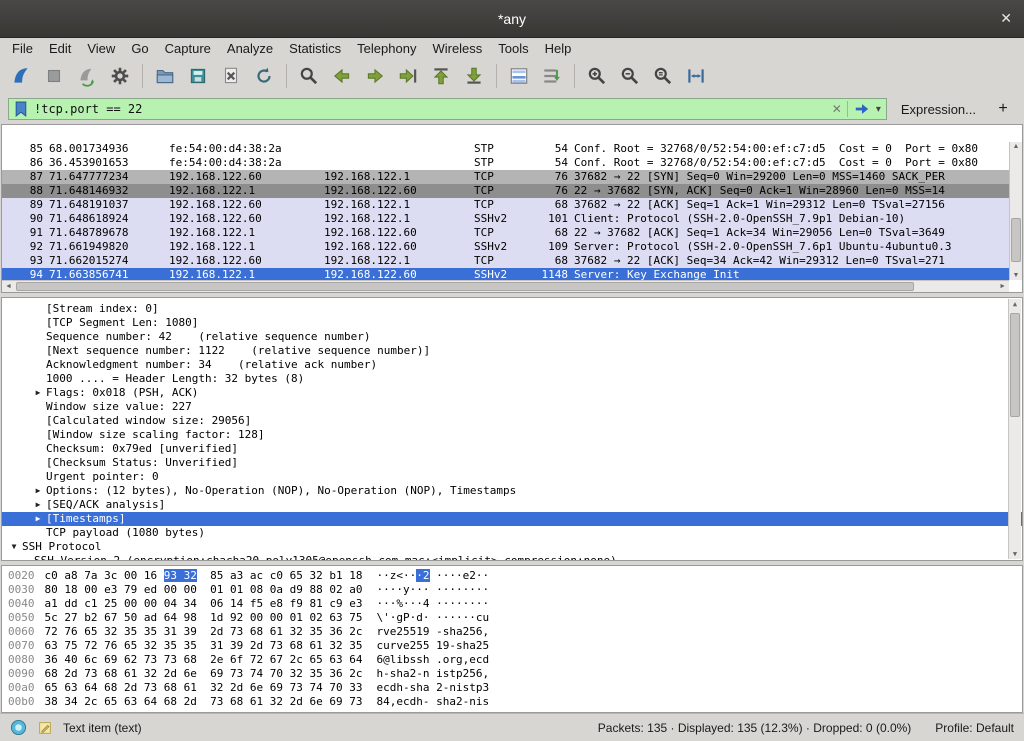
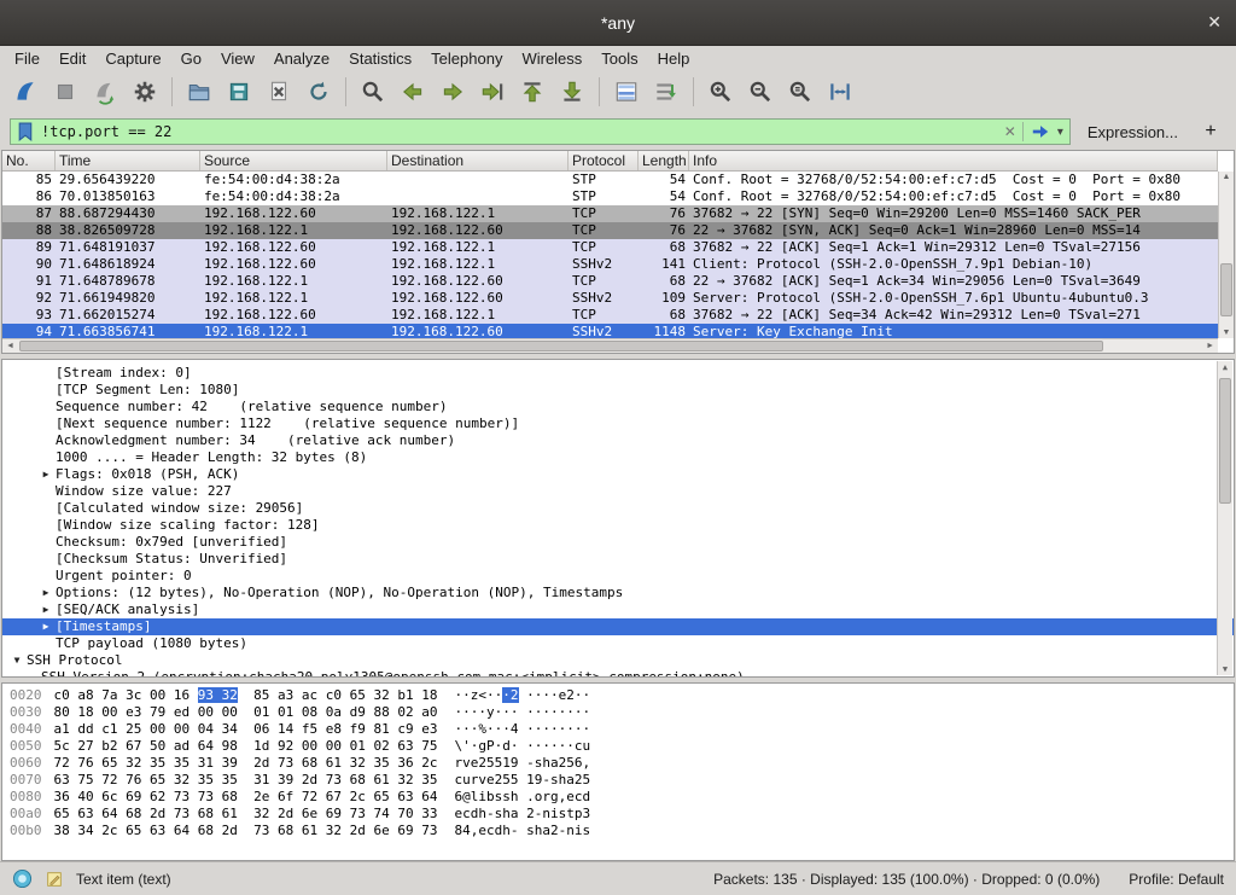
  *any
  ✕
  File
  Edit
- View
+ Capture
  Go
- Capture
+ View
  Analyze
  Statistics
  Telephony
  Wireless
  Tools
  Help
  !tcp.port == 22
  ✕
  ▾
  Expression...
  +
+ No.
+ Time
+ Source
+ Destination
+ Protocol
+ Length
+ Info
  85
- 68.001734936
+ 29.656439220
  fe:54:00:d4:38:2a
  STP
  54
  Conf. Root = 32768/0/52:54:00:ef:c7:d5 Cost = 0 Port = 0x80
  86
- 36.453901653
+ 70.013850163
  fe:54:00:d4:38:2a
  STP
  54
  Conf. Root = 32768/0/52:54:00:ef:c7:d5 Cost = 0 Port = 0x80
  87
- 71.647777234
+ 88.687294430
  192.168.122.60
  192.168.122.1
  TCP
  76
  37682 → 22 [SYN] Seq=0 Win=29200 Len=0 MSS=1460 SACK_PER
  88
- 71.648146932
+ 38.826509728
  192.168.122.1
  192.168.122.60
  TCP
  76
  22 → 37682 [SYN, ACK] Seq=0 Ack=1 Win=28960 Len=0 MSS=14
  89
  71.648191037
  192.168.122.60
  192.168.122.1
  TCP
  68
  37682 → 22 [ACK] Seq=1 Ack=1 Win=29312 Len=0 TSval=27156
  90
  71.648618924
  192.168.122.60
  192.168.122.1
  SSHv2
- 101
+ 141
  Client: Protocol (SSH-2.0-OpenSSH_7.9p1 Debian-10)
  91
  71.648789678
  192.168.122.1
  192.168.122.60
  TCP
  68
  22 → 37682 [ACK] Seq=1 Ack=34 Win=29056 Len=0 TSval=3649
  92
  71.661949820
  192.168.122.1
  192.168.122.60
  SSHv2
  109
  Server: Protocol (SSH-2.0-OpenSSH_7.6p1 Ubuntu-4ubuntu0.3
  93
  71.662015274
  192.168.122.60
  192.168.122.1
  TCP
  68
  37682 → 22 [ACK] Seq=34 Ack=42 Win=29312 Len=0 TSval=271
  94
  71.663856741
  192.168.122.1
  192.168.122.60
  SSHv2
  1148
  Server: Key Exchange Init
  [Stream index: 0]
  [TCP Segment Len: 1080]
  Sequence number: 42 (relative sequence number)
  [Next sequence number: 1122 (relative sequence number)]
  Acknowledgment number: 34 (relative ack number)
  1000 .... = Header Length: 32 bytes (8)
  ▶
  Flags: 0x018 (PSH, ACK)
  Window size value: 227
  [Calculated window size: 29056]
  [Window size scaling factor: 128]
  Checksum: 0x79ed [unverified]
  [Checksum Status: Unverified]
  Urgent pointer: 0
  ▶
  Options: (12 bytes), No-Operation (NOP), No-Operation (NOP), Timestamps
  ▶
  [SEQ/ACK analysis]
  ▶
  [Timestamps]
  TCP payload (1080 bytes)
  ▼
  SSH Protocol
  ▲
  ▼
  0020 c0 a8 7a 3c 00 16 93 32 85 a3 ac c0 65 32 b1 18 ··z<···2 ····e2··
  0030 80 18 00 e3 79 ed 00 00 01 01 08 0a d9 88 02 a0 ····y··· ········
  0040 a1 dd c1 25 00 00 04 34 06 14 f5 e8 f9 81 c9 e3 ···%···4 ········
  0050 5c 27 b2 67 50 ad 64 98 1d 92 00 00 01 02 63 75 \'·gP·d· ······cu
  0060 72 76 65 32 35 35 31 39 2d 73 68 61 32 35 36 2c rve25519 -sha256,
  0070 63 75 72 76 65 32 35 35 31 39 2d 73 68 61 32 35 curve255 19-sha25
  0080 36 40 6c 69 62 73 73 68 2e 6f 72 67 2c 65 63 64 6@libssh .org,ecd
- 0090 68 2d 73 68 61 32 2d 6e 69 73 74 70 32 35 36 2c h-sha2-n istp256,
  00a0 65 63 64 68 2d 73 68 61 32 2d 6e 69 73 74 70 33 ecdh-sha 2-nistp3
  00b0 38 34 2c 65 63 64 68 2d 73 68 61 32 2d 6e 69 73 84,ecdh- sha2-nis
  Text item (text)
- Packets: 135 · Displayed: 135 (12.3%) · Dropped: 0 (0.0%)
+ Packets: 135 · Displayed: 135 (100.0%) · Dropped: 0 (0.0%)
  Profile: Default
